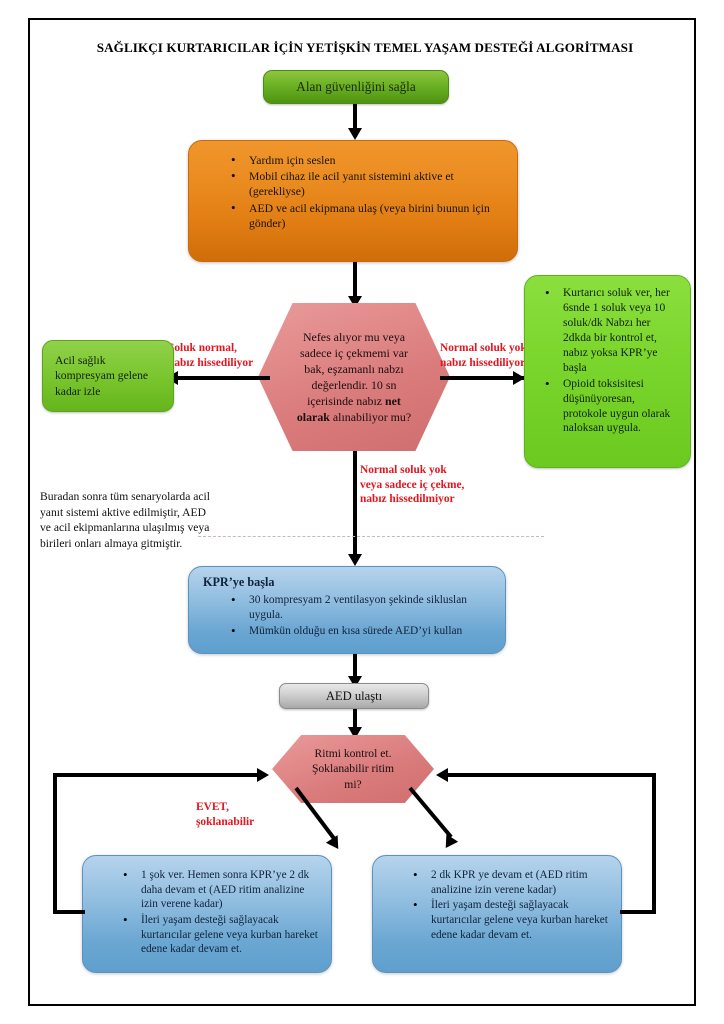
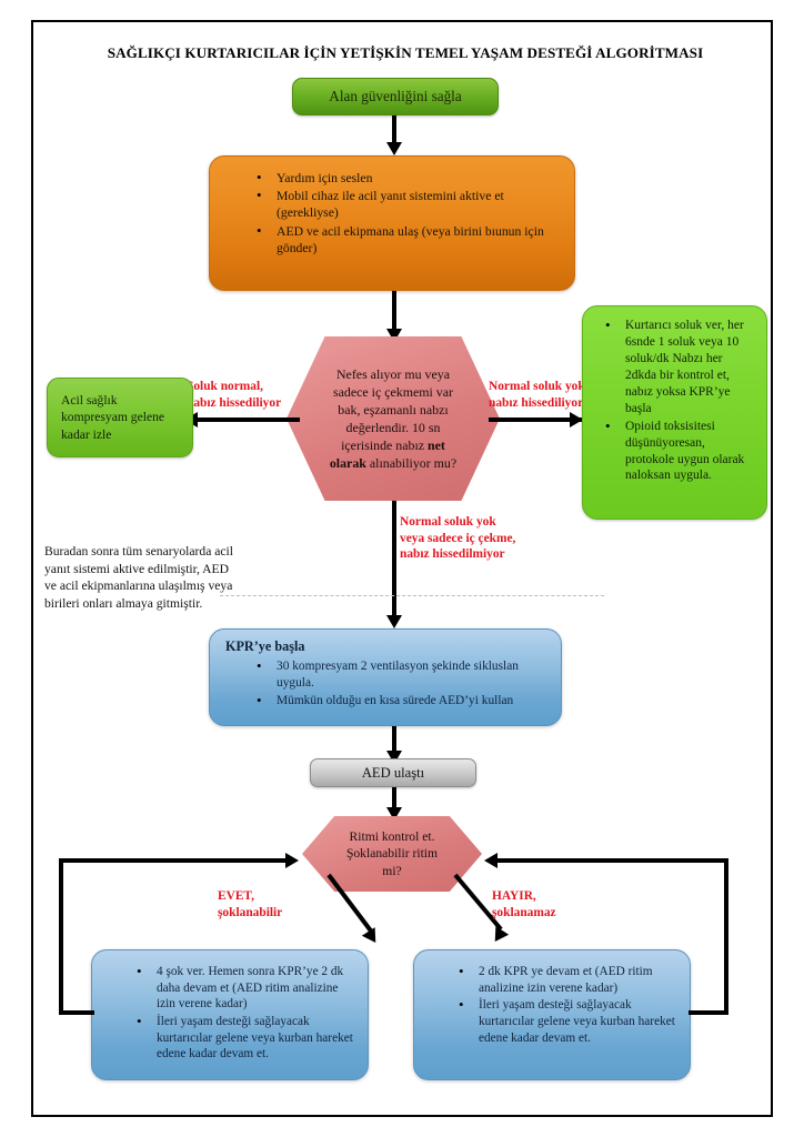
  SAĞLIKÇI KURTARICILAR İÇİN YETİŞKİN TEMEL YAŞAM DESTEĞİ ALGORİTMASI
  Alan güvenliğini sağla
  Yardım için seslen
  Mobil cihaz ile acil yanıt sistemini aktive et (gerekliyse)
  AED ve acil ekipmana ulaş (veya birini bıunun için gönder)
  Nefes alıyor mu veya
  sadece iç çekmemi var
  bak, eşzamanlı nabzı
  değerlendir. 10 sn
  içerisinde nabız net
  olarak alınabiliyor mu?
  oluk normal,
  abız hissediliyor
  Acil sağlık kompresyam gelene kadar izle
  Normal soluk yo
  nabız hissediliyor
  Kurtarıcı soluk ver, her 6snde 1 soluk veya 10 soluk/dk Nabzı her 2dkda bir kontrol et, nabız yoksa KPR’ye başla
  Opioid toksisitesi düşünüyoresan, protokole uygun olarak naloksan uygula.
  Normal soluk yok
  veya sadece iç çekme,
  nabız hissedilmiyor
  Buradan sonra tüm senaryolarda acil
  yanıt sistemi aktive edilmiştir, AED
  ve acil ekipmanlarına ulaşılmış veya
  birileri onları almaya gitmiştir.
  KPR’ye başla
  30 kompresyam 2 ventilasyon şekinde sikluslan uygula.
  Mümkün olduğu en kısa sürede AED’yi kullan
  AED ulaştı
  Ritmi kontrol et.
  Şoklanabilir ritim
  mi?
  EVET,
  şoklanabilir
+ HAYIR,
+ şoklanamaz
- 1 şok ver. Hemen sonra KPR’ye 2 dk daha devam et (AED ritim analizine izin verene kadar)
+ 4 şok ver. Hemen sonra KPR’ye 2 dk daha devam et (AED ritim analizine izin verene kadar)
  İleri yaşam desteği sağlayacak kurtarıcılar gelene veya kurban hareket edene kadar devam et.
  2 dk KPR ye devam et (AED ritim analizine izin verene kadar)
  İleri yaşam desteği sağlayacak kurtarıcılar gelene veya kurban hareket edene kadar devam et.
